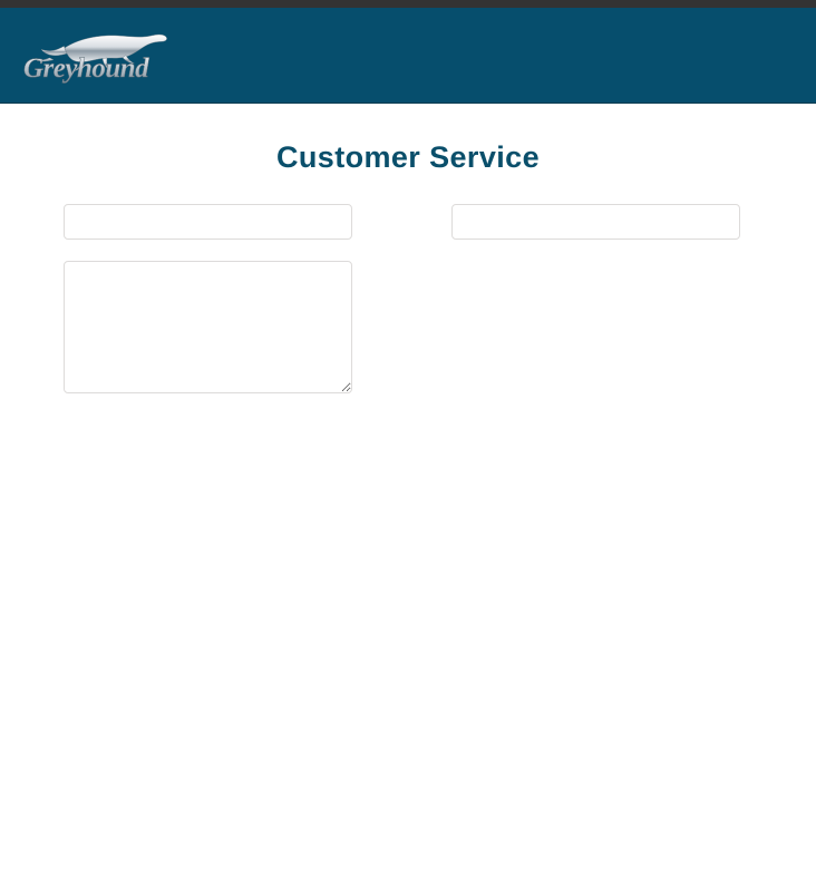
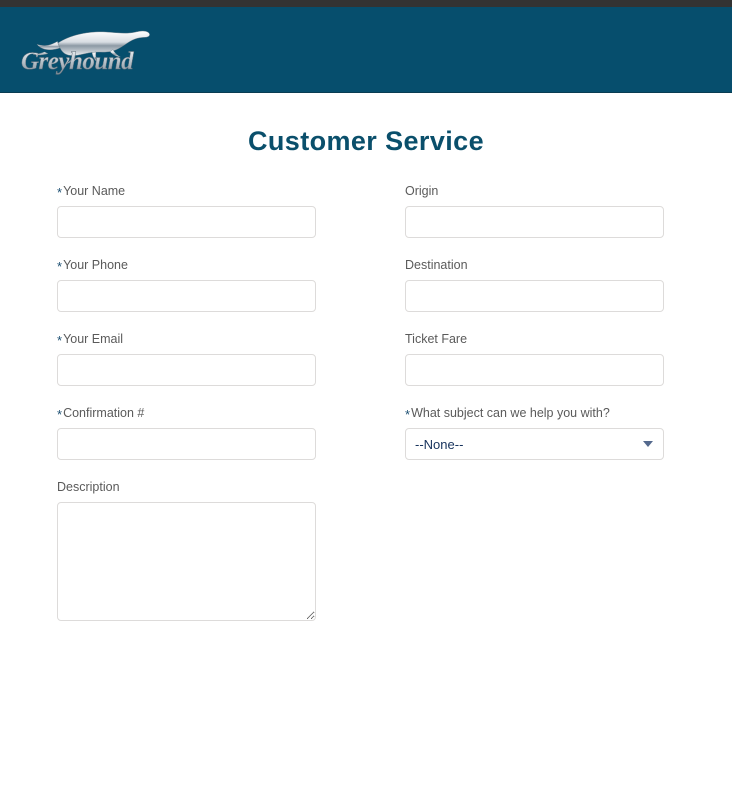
  Greyhound
  Customer Service
+ *Your Name
+ *Your Phone
+ *Your Email
+ *Confirmation #
+ Description
+ Origin
+ Destination
+ Ticket Fare
+ *What subject can we help you with?
+ --None--
